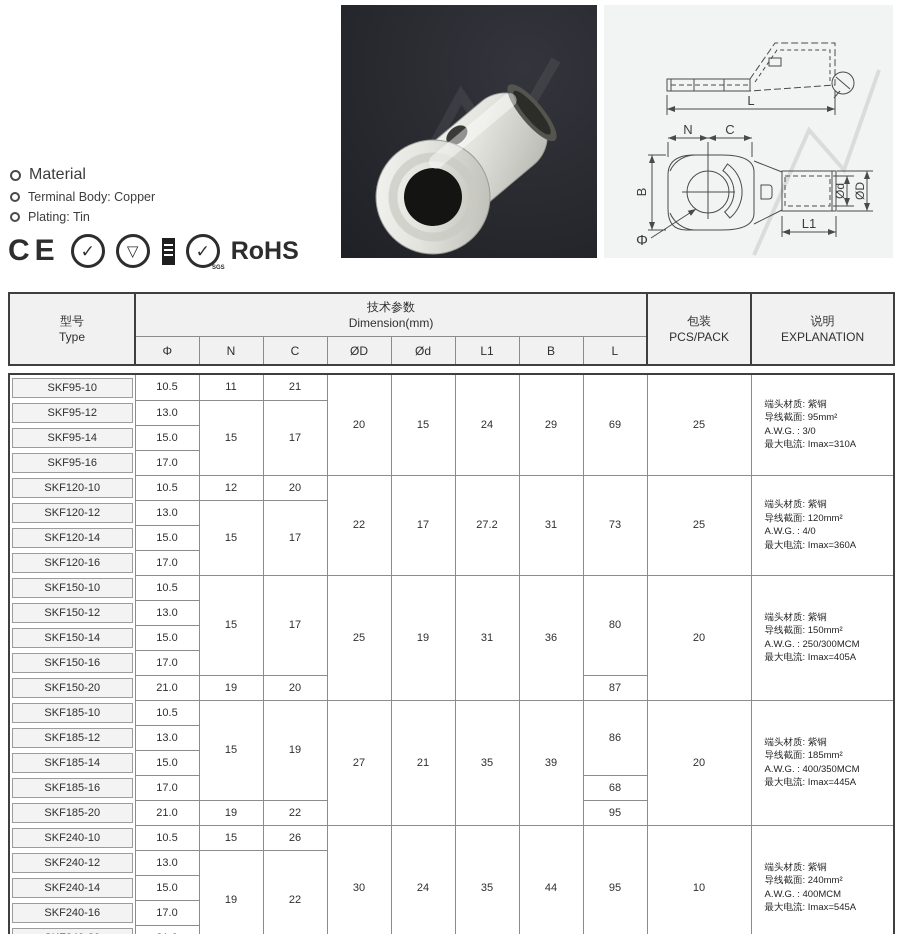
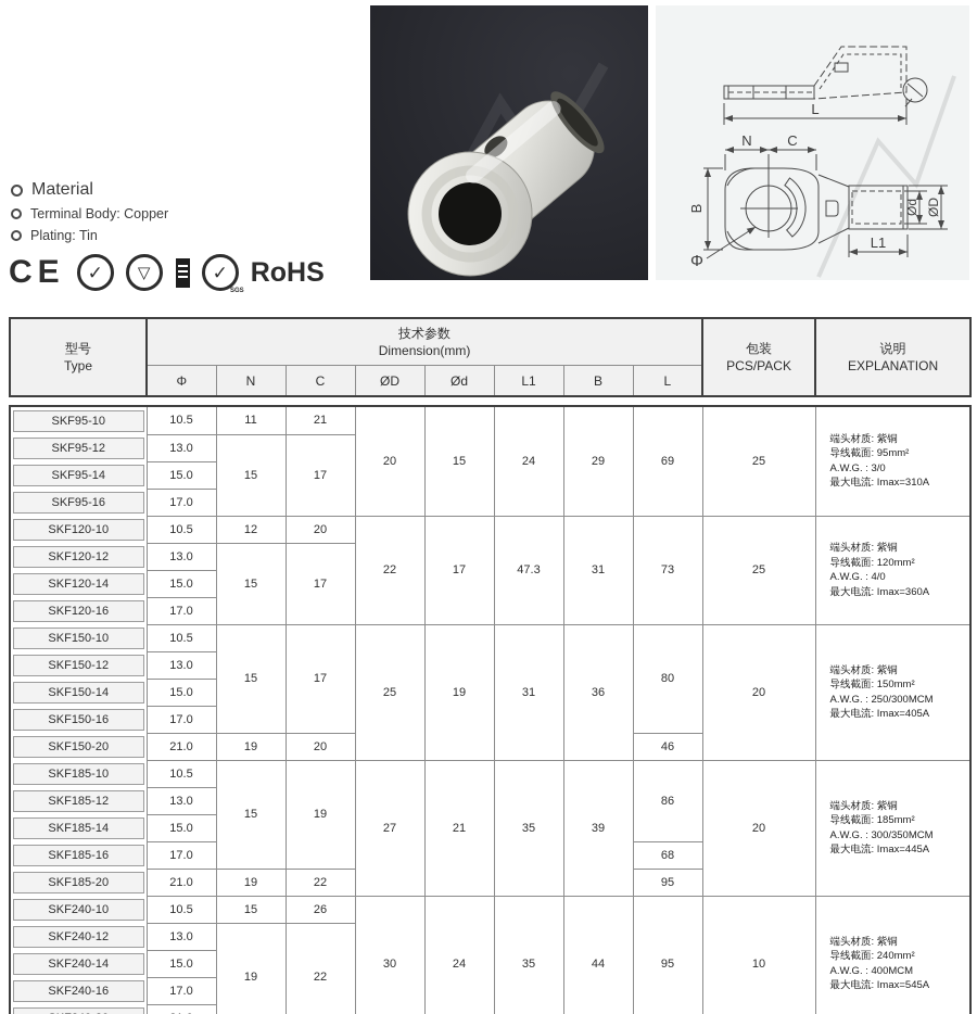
  L
  N
  C
  Φ
  L1
  Material
  Terminal Body: Copper
  Plating: Tin
  CE
  ✓
  ▽
  ✓
  RoHS
  型号 Type	技术参数 Dimension(mm)	包装 PCS/PACK	说明 EXPLANATION
  Φ	N	C	ØD	Ød	L1	B	L
  SKF95-10	10.5	11	21	20	15	24	29	69	25	端头材质: 紫铜 导线截面: 95mm² A.W.G. : 3/0 最大电流: Imax=310A
  SKF95-12	13.0	15	17
  SKF95-14	15.0
  SKF95-16	17.0
- SKF120-10	10.5	12	20	22	17	27.2	31	73	25	端头材质: 紫铜 导线截面: 120mm² A.W.G. : 4/0 最大电流: Imax=360A
+ SKF120-10	10.5	12	20	22	17	47.3	31	73	25	端头材质: 紫铜 导线截面: 120mm² A.W.G. : 4/0 最大电流: Imax=360A
  SKF120-12	13.0	15	17
  SKF120-14	15.0
  SKF120-16	17.0
  SKF150-10	10.5	15	17	25	19	31	36	80	20	端头材质: 紫铜 导线截面: 150mm² A.W.G. : 250/300MCM 最大电流: Imax=405A
  SKF150-12	13.0
  SKF150-14	15.0
  SKF150-16	17.0
- SKF150-20	21.0	19	20	87
+ SKF150-20	21.0	19	20	46
- SKF185-10	10.5	15	19	27	21	35	39	86	20	端头材质: 紫铜 导线截面: 185mm² A.W.G. : 400/350MCM 最大电流: Imax=445A
+ SKF185-10	10.5	15	19	27	21	35	39	86	20	端头材质: 紫铜 导线截面: 185mm² A.W.G. : 300/350MCM 最大电流: Imax=445A
  SKF185-12	13.0
  SKF185-14	15.0
  SKF185-16	17.0	68
  SKF185-20	21.0	19	22	95
  SKF240-10	10.5	15	26	30	24	35	44	95	10	端头材质: 紫铜 导线截面: 240mm² A.W.G. : 400MCM 最大电流: Imax=545A
  SKF240-12	13.0	19	22
  SKF240-14	15.0
  SKF240-16	17.0
